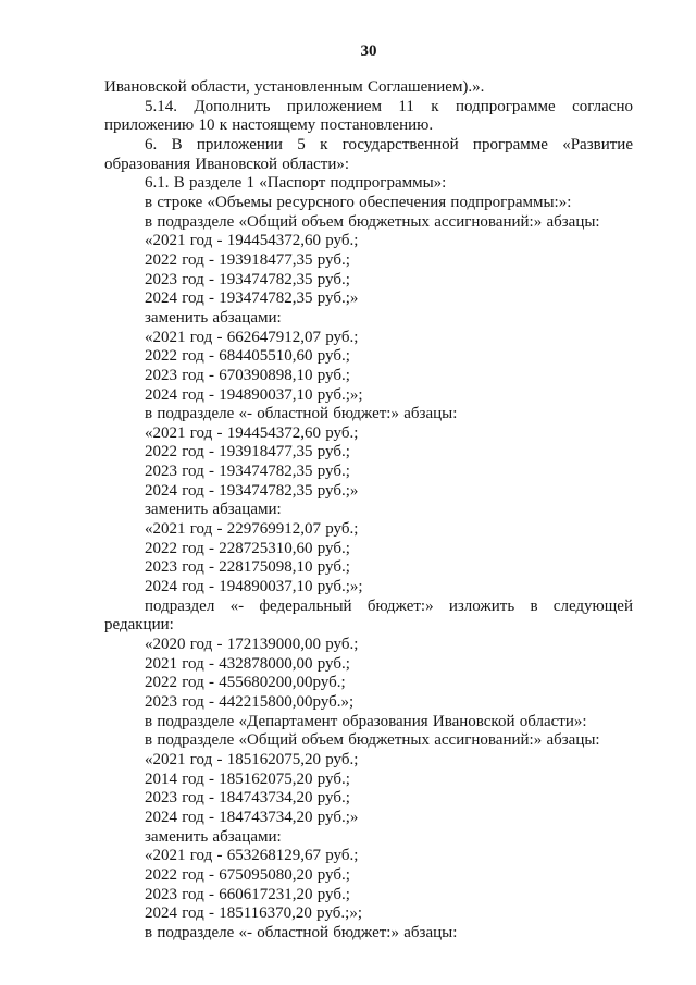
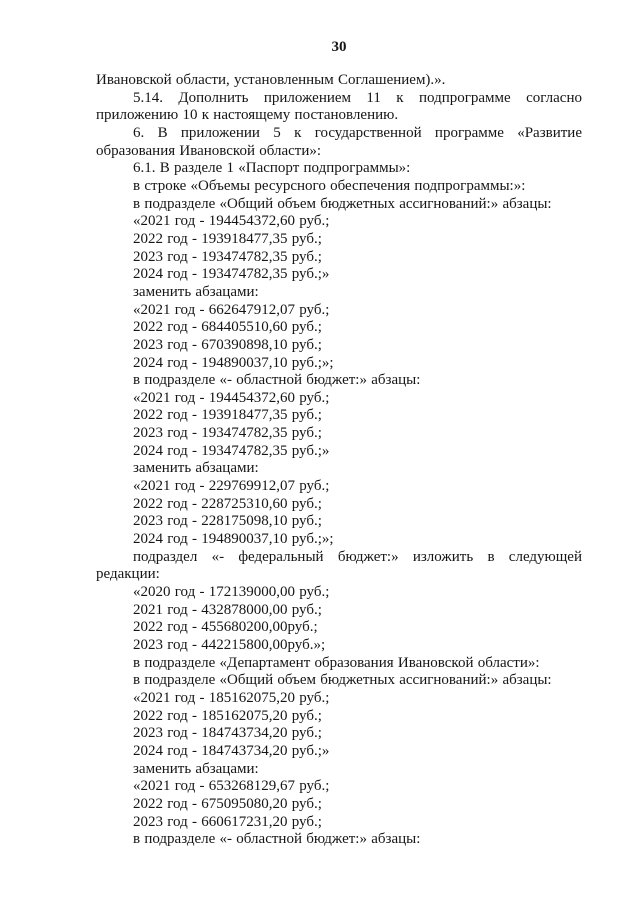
  30
  Ивановской области, установленным Соглашением).».
  5.14. Дополнить приложением 11 к подпрограмме согласно приложению 10 к настоящему постановлению.
  6. В приложении 5 к государственной программе «Развитие образования Ивановской области»:
  6.1. В разделе 1 «Паспорт подпрограммы»:
  в строке «Объемы ресурсного обеспечения подпрограммы:»:
  в подразделе «Общий объем бюджетных ассигнований:» абзацы:
  «2021 год - 194454372,60 руб.;
  2022 год - 193918477,35 руб.;
  2023 год - 193474782,35 руб.;
  2024 год - 193474782,35 руб.;»
  заменить абзацами:
  «2021 год - 662647912,07 руб.;
  2022 год - 684405510,60 руб.;
  2023 год - 670390898,10 руб.;
  2024 год - 194890037,10 руб.;»;
  в подразделе «- областной бюджет:» абзацы:
  «2021 год - 194454372,60 руб.;
  2022 год - 193918477,35 руб.;
  2023 год - 193474782,35 руб.;
  2024 год - 193474782,35 руб.;»
  заменить абзацами:
  «2021 год - 229769912,07 руб.;
  2022 год - 228725310,60 руб.;
  2023 год - 228175098,10 руб.;
  2024 год - 194890037,10 руб.;»;
  подраздел «- федеральный бюджет:» изложить в следующей редакции:
  «2020 год - 172139000,00 руб.;
  2021 год - 432878000,00 руб.;
  2022 год - 455680200,00руб.;
  2023 год - 442215800,00руб.»;
  в подразделе «Департамент образования Ивановской области»:
  в подразделе «Общий объем бюджетных ассигнований:» абзацы:
  «2021 год - 185162075,20 руб.;
- 2014 год - 185162075,20 руб.;
+ 2022 год - 185162075,20 руб.;
  2023 год - 184743734,20 руб.;
  2024 год - 184743734,20 руб.;»
  заменить абзацами:
  «2021 год - 653268129,67 руб.;
  2022 год - 675095080,20 руб.;
  2023 год - 660617231,20 руб.;
- 2024 год - 185116370,20 руб.;»;
  в подразделе «- областной бюджет:» абзацы:
